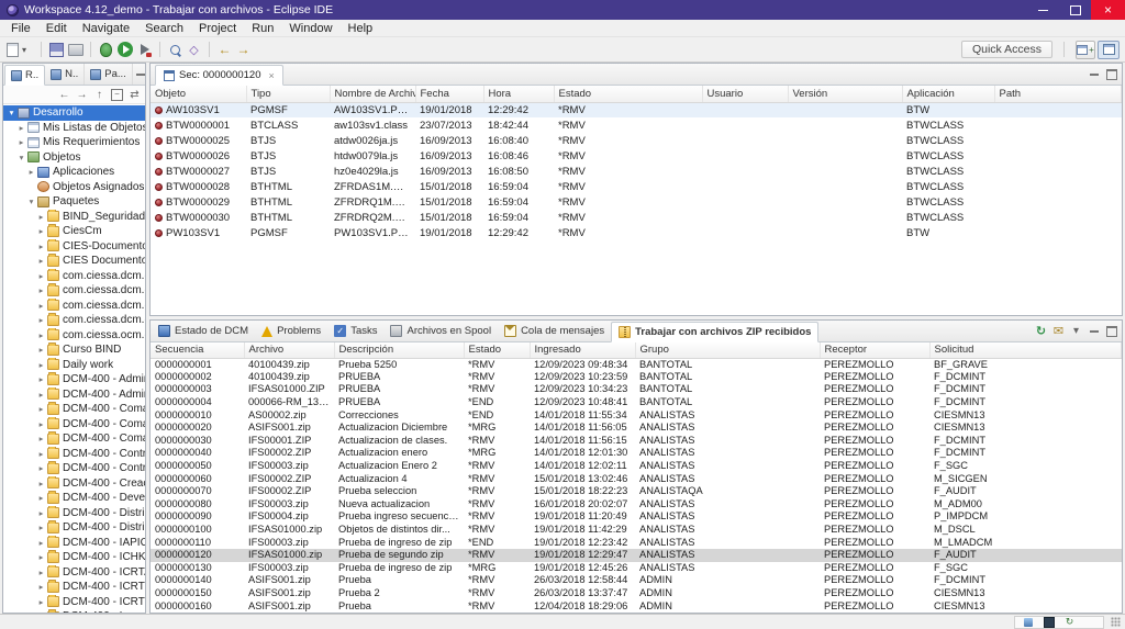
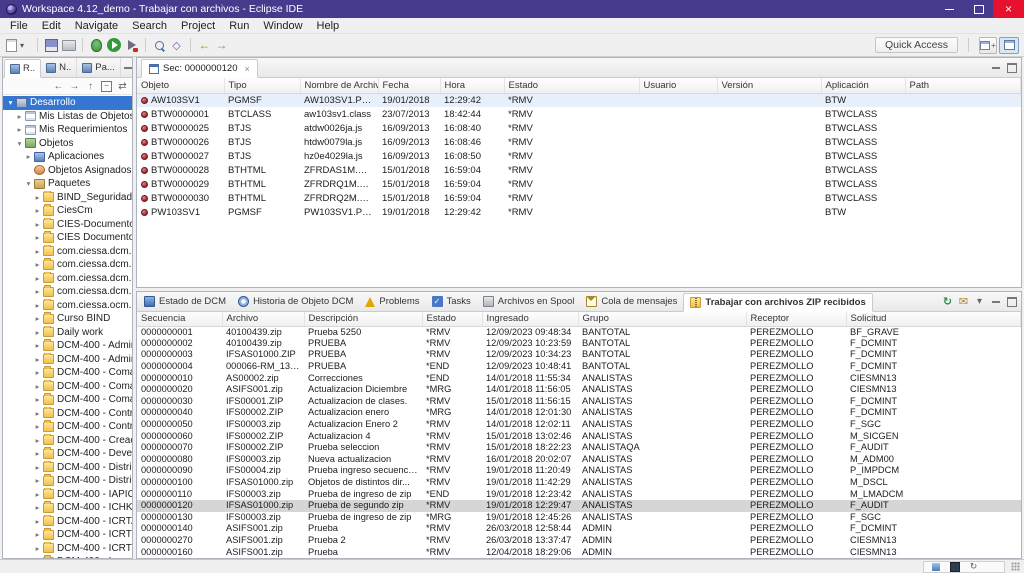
  Workspace 4.12_demo - Trabajar con archivos - Eclipse IDE
  File
  Edit
  Navigate
  Search
  Project
  Run
  Window
  Help
  Quick Access
  R..
  N..
  Pa...
  ▾
  Desarrollo
  ▸
  Mis Listas de Objeto
  ▸
  Mis Requerimientos
  ▾
  Objetos
  ▸
  Aplicaciones
  Objetos Asignados
  ▾
  Paquetes
  ▸
  BIND_Seguridad
  ▸
  CiesCm
  ▸
  CIES-Document
  ▸
  CIES Documento
  ▸
  com.ciessa.dcm.
  ▸
  com.ciessa.dcm.
  ▸
  com.ciessa.dcm.
  ▸
  com.ciessa.dcm.
  ▸
  com.ciessa.ocm.
  ▸
  Curso BIND
  ▸
  Daily work
  ▸
  DCM-400 - Admi
  ▸
  DCM-400 - Admi
  ▸
  DCM-400 - Com
  ▸
  DCM-400 - Com
  ▸
  DCM-400 - Com
  ▸
  DCM-400 - Contr
  ▸
  DCM-400 - Contr
  ▸
  DCM-400 - Crea
  ▸
  DCM-400 - Deve
  ▸
  DCM-400 - Distri
  ▸
  DCM-400 - Distri
  ▸
  DCM-400 - IAPIC
  ▸
  DCM-400 - ICHK
  ▸
  DCM-400 - ICRT
  ▸
  DCM-400 - ICRT
  ▸
  DCM-400 - ICRT
  Sec: 0000000120
  ×
  Objeto	Tipo	Nombre de Archi	Fecha	Hora	Estado	Usuario	Versión	Aplicación	Path
  AW103SV1	PGMSF	AW103SV1.PGM	19/01/2018	12:29:42	*RMV			BTW
  BTW0000001	BTCLASS	aw103sv1.class	23/07/2013	18:42:44	*RMV			BTWCLASS
  BTW0000025	BTJS	atdw0026ja.js	16/09/2013	16:08:40	*RMV			BTWCLASS
  BTW0000026	BTJS	htdw0079la.js	16/09/2013	16:08:46	*RMV			BTWCLASS
  BTW0000027	BTJS	hz0e4029la.js	16/09/2013	16:08:50	*RMV			BTWCLASS
  BTW0000028	BTHTML	ZFRDAS1M.HTM	15/01/2018	16:59:04	*RMV			BTWCLASS
  BTW0000029	BTHTML	ZFRDRQ1M.HTM	15/01/2018	16:59:04	*RMV			BTWCLASS
  BTW0000030	BTHTML	ZFRDRQ2M.HTM	15/01/2018	16:59:04	*RMV			BTWCLASS
  PW103SV1	PGMSF	PW103SV1.PGM	19/01/2018	12:29:42	*RMV			BTW
  Estado de DCM
+ Historia de Objeto DCM
  Problems
  Tasks
  Archivos en Spool
  Cola de mensajes
  Trabajar con archivos ZIP recibidos
  Secuencia	Archivo	Descripción	Estado	Ingresado	Grupo	Receptor	Solicitud
  0000000001	40100439.zip	Prueba 5250	*RMV	12/09/2023 09:48:34	BANTOTAL	PEREZMOLLO	BF_GRAVE
  0000000002	40100439.zip	PRUEBA	*RMV	12/09/2023 10:23:59	BANTOTAL	PEREZMOLLO	F_DCMINT
  0000000003	IFSAS01000.ZIP	PRUEBA	*RMV	12/09/2023 10:34:23	BANTOTAL	PEREZMOLLO	F_DCMINT
  0000000004	000066-RM_13240	PRUEBA	*END	12/09/2023 10:48:41	BANTOTAL	PEREZMOLLO	F_DCMINT
  0000000010	AS00002.zip	Correcciones	*END	14/01/2018 11:55:34	ANALISTAS	PEREZMOLLO	CIESMN13
  0000000020	ASIFS001.zip	Actualizacion Diciembre	*MRG	14/01/2018 11:56:05	ANALISTAS	PEREZMOLLO	CIESMN13
- 0000000030	IFS00001.ZIP	Actualizacion de clases.	*RMV	14/01/2018 11:56:15	ANALISTAS	PEREZMOLLO	F_DCMINT
+ 0000000030	IFS00001.ZIP	Actualizacion de clases.	*RMV	15/01/2018 11:56:15	ANALISTAS	PEREZMOLLO	F_DCMINT
  0000000040	IFS00002.ZIP	Actualizacion enero	*MRG	14/01/2018 12:01:30	ANALISTAS	PEREZMOLLO	F_DCMINT
  0000000050	IFS00003.zip	Actualizacion Enero 2	*RMV	14/01/2018 12:02:11	ANALISTAS	PEREZMOLLO	F_SGC
  0000000060	IFS00002.ZIP	Actualizacion 4	*RMV	15/01/2018 13:02:46	ANALISTAS	PEREZMOLLO	M_SICGEN
  0000000070	IFS00002.ZIP	Prueba seleccion	*RMV	15/01/2018 18:22:23	ANALISTAQA	PEREZMOLLO	F_AUDIT
  0000000080	IFS00003.zip	Nueva actualizacion	*RMV	16/01/2018 20:02:07	ANALISTAS	PEREZMOLLO	M_ADM00
  0000000090	IFS00004.zip	Prueba ingreso secuenci...	*RMV	19/01/2018 11:20:49	ANALISTAS	PEREZMOLLO	P_IMPDCM
  0000000100	IFSAS01000.zip	Objetos de distintos dir...	*RMV	19/01/2018 11:42:29	ANALISTAS	PEREZMOLLO	M_DSCL
  0000000110	IFS00003.zip	Prueba de ingreso de zip	*END	19/01/2018 12:23:42	ANALISTAS	PEREZMOLLO	M_LMADCM
  0000000120	IFSAS01000.zip	Prueba de segundo zip	*RMV	19/01/2018 12:29:47	ANALISTAS	PEREZMOLLO	F_AUDIT
  0000000130	IFS00003.zip	Prueba de ingreso de zip	*MRG	19/01/2018 12:45:26	ANALISTAS	PEREZMOLLO	F_SGC
  0000000140	ASIFS001.zip	Prueba	*RMV	26/03/2018 12:58:44	ADMIN	PEREZMOLLO	F_DCMINT
- 0000000150	ASIFS001.zip	Prueba 2	*RMV	26/03/2018 13:37:47	ADMIN	PEREZMOLLO	CIESMN13
+ 0000000270	ASIFS001.zip	Prueba 2	*RMV	26/03/2018 13:37:47	ADMIN	PEREZMOLLO	CIESMN13
  0000000160	ASIFS001.zip	Prueba	*RMV	12/04/2018 18:29:06	ADMIN	PEREZMOLLO	CIESMN13
